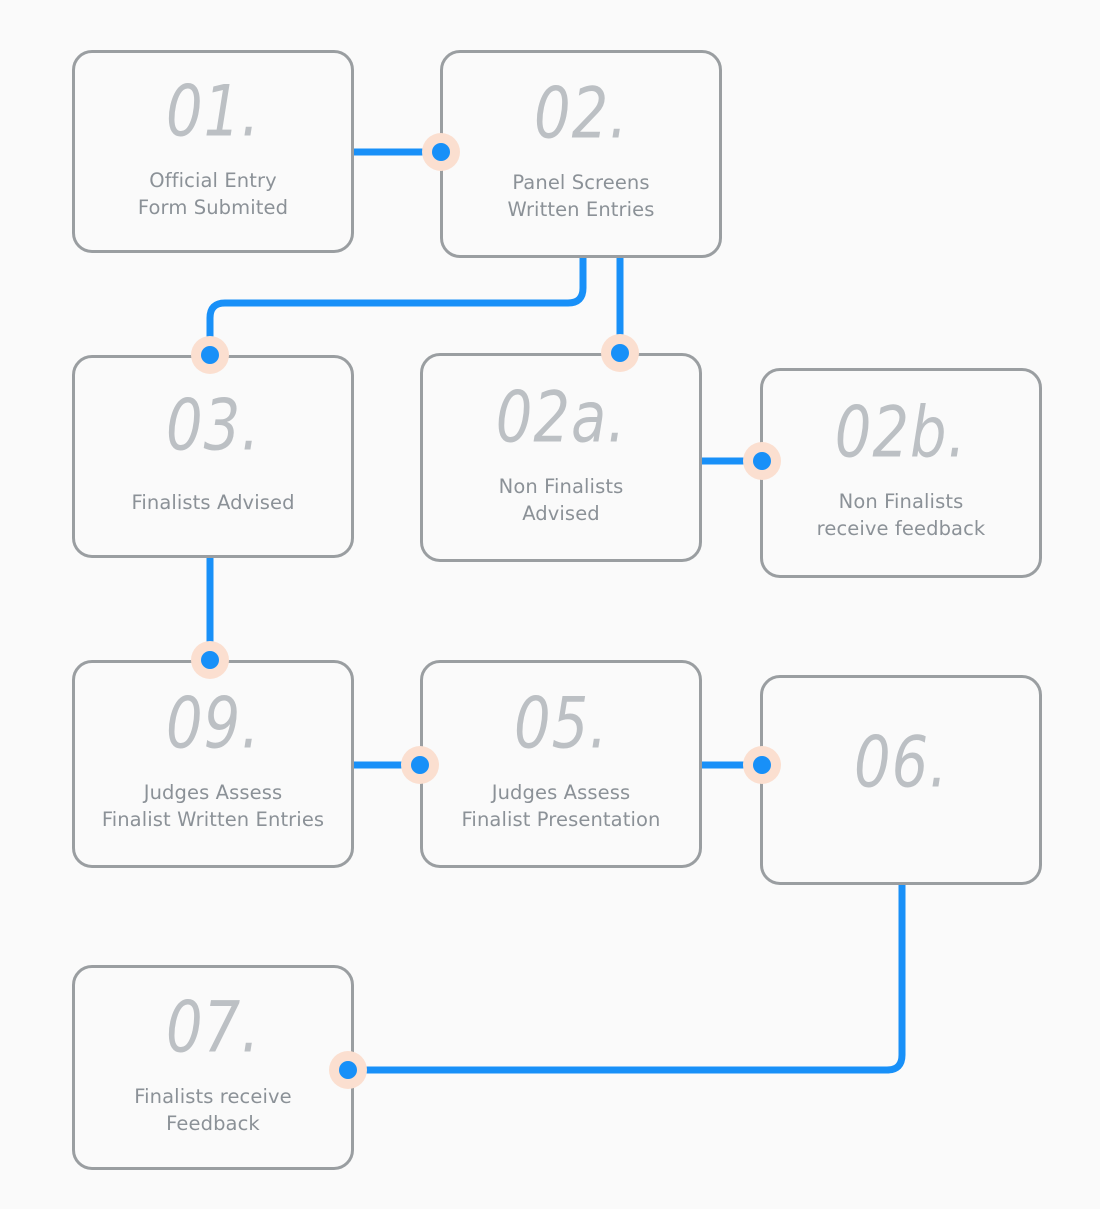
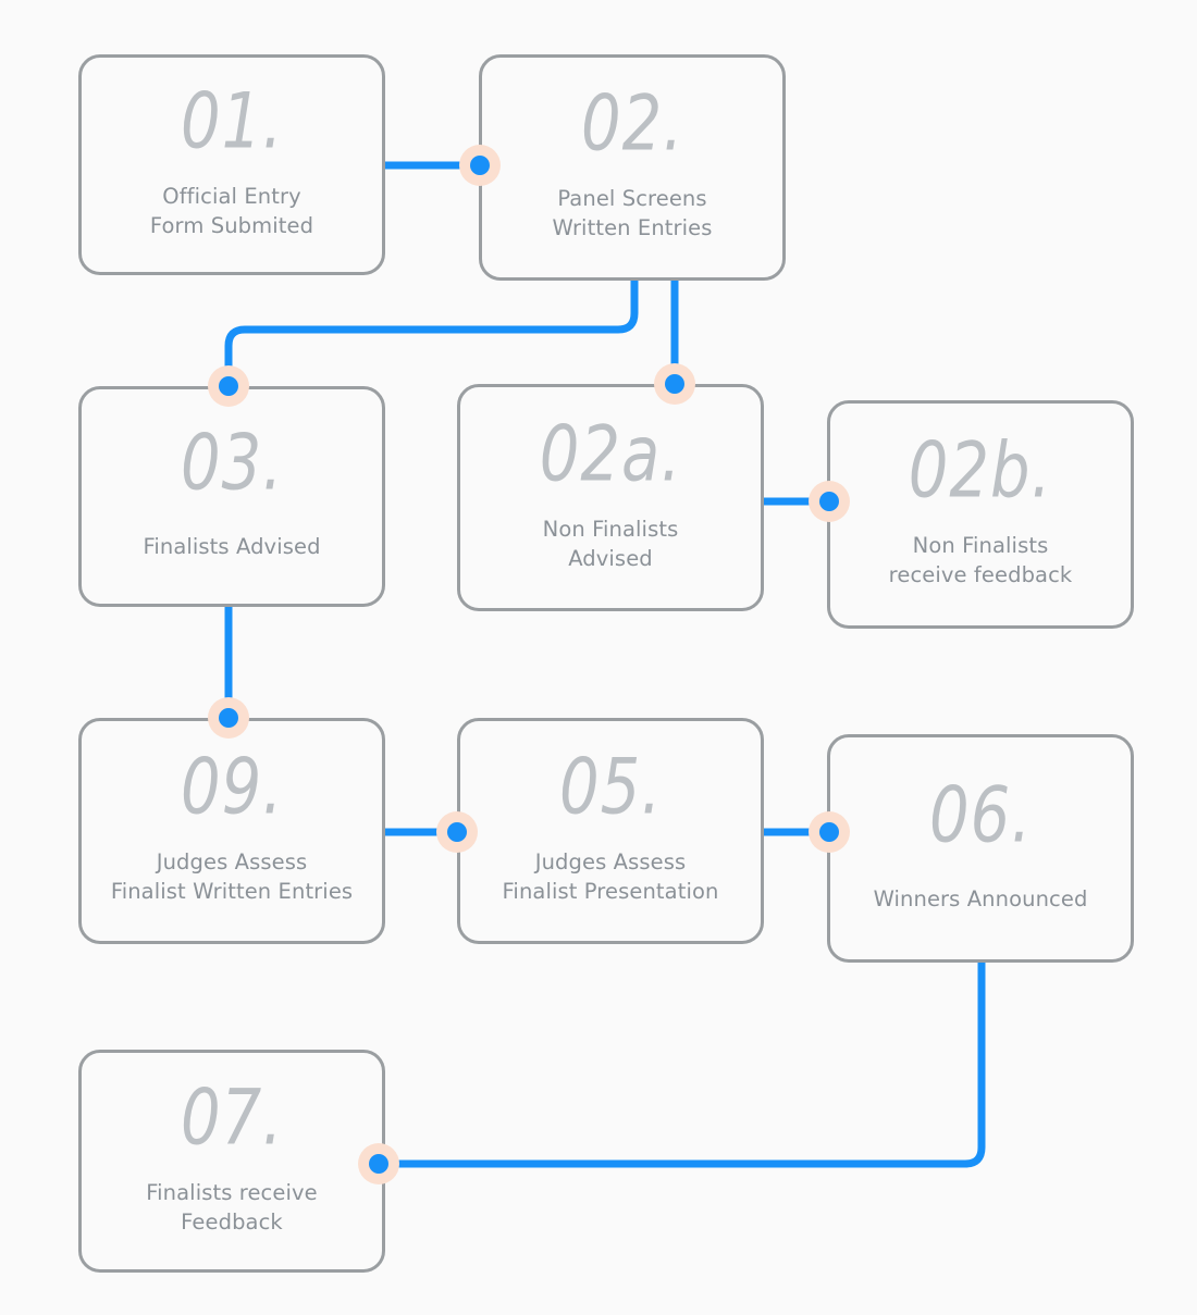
  01.
  Official Entry
  Form Submited
  02.
  Panel Screens
  Written Entries
  03.
  Finalists Advised
  02a.
  Non Finalists
  Advised
  02b.
  Non Finalists
  receive feedback
  09.
  Judges Assess
  Finalist Written Entries
  05.
  Judges Assess
  Finalist Presentation
  06.
+ Winners Announced
  07.
  Finalists receive
  Feedback
